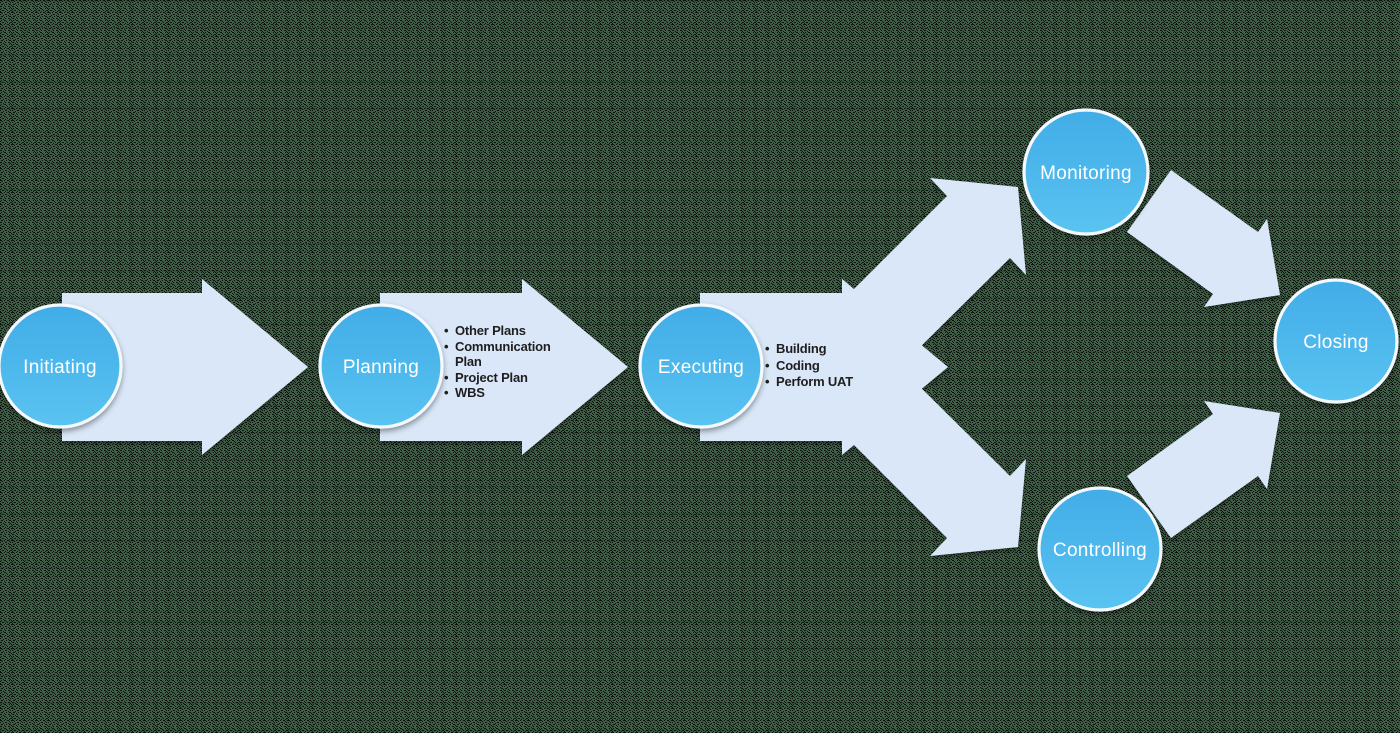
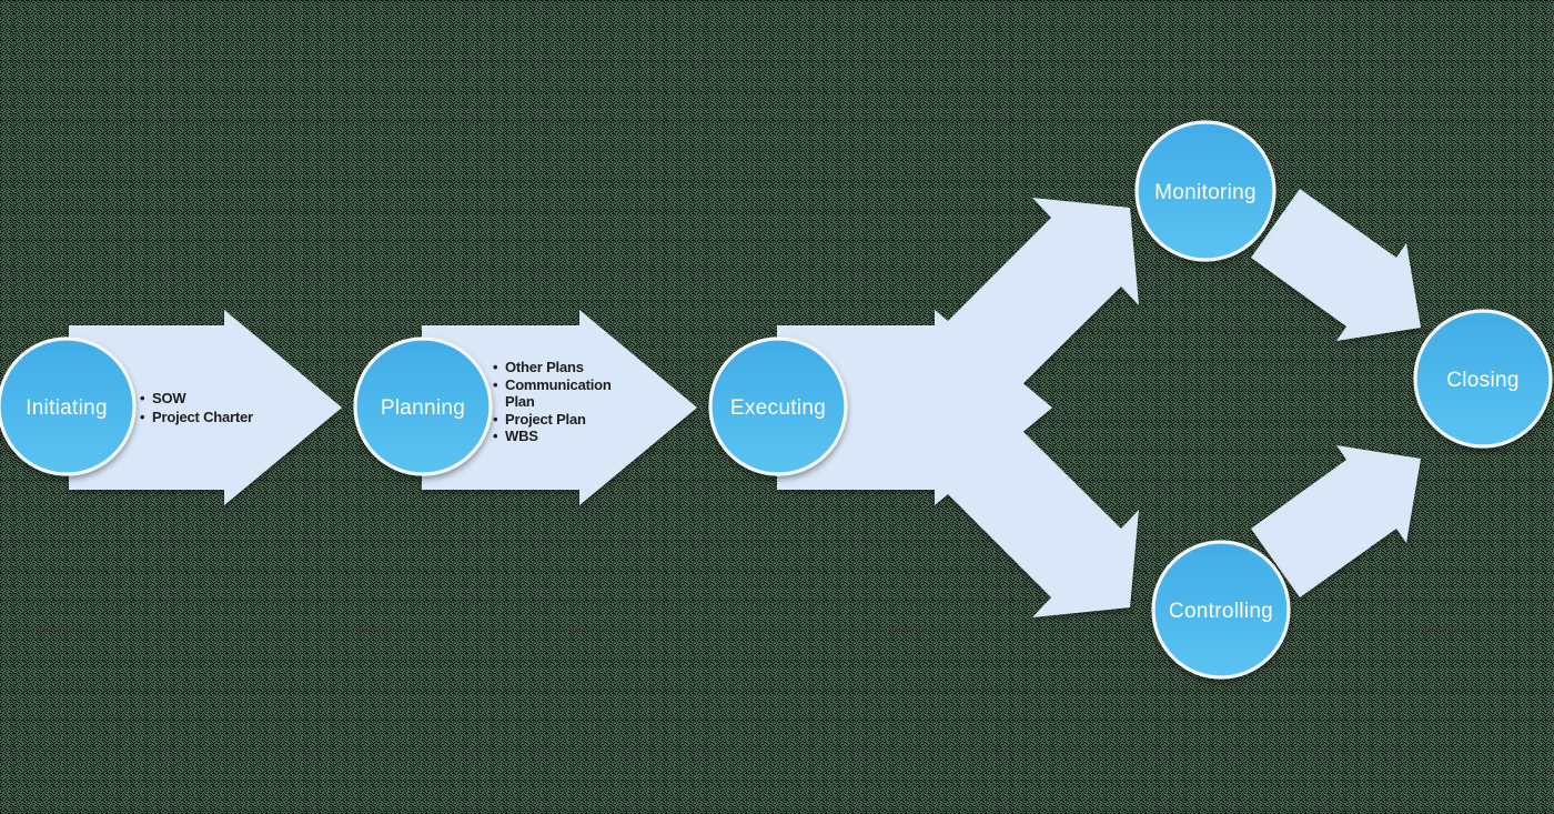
  Initiating
  Planning
  Executing
  Monitoring
  Controlling
  Closing
+ SOW
+ Project Charter
  Other Plans
  Communication Plan
  Project Plan
  WBS
- Building
- Coding
- Perform UAT
